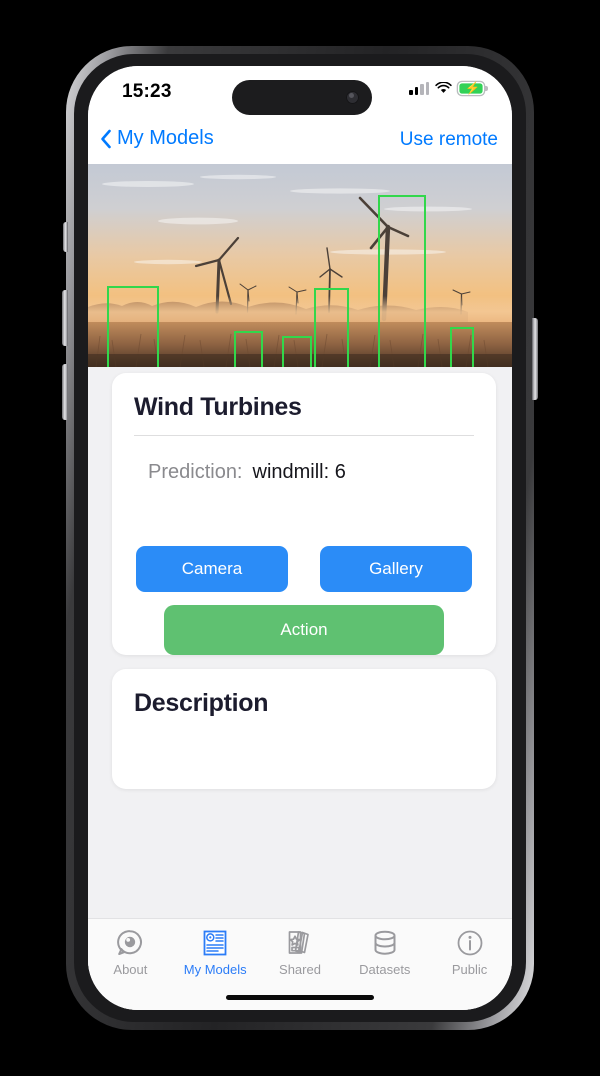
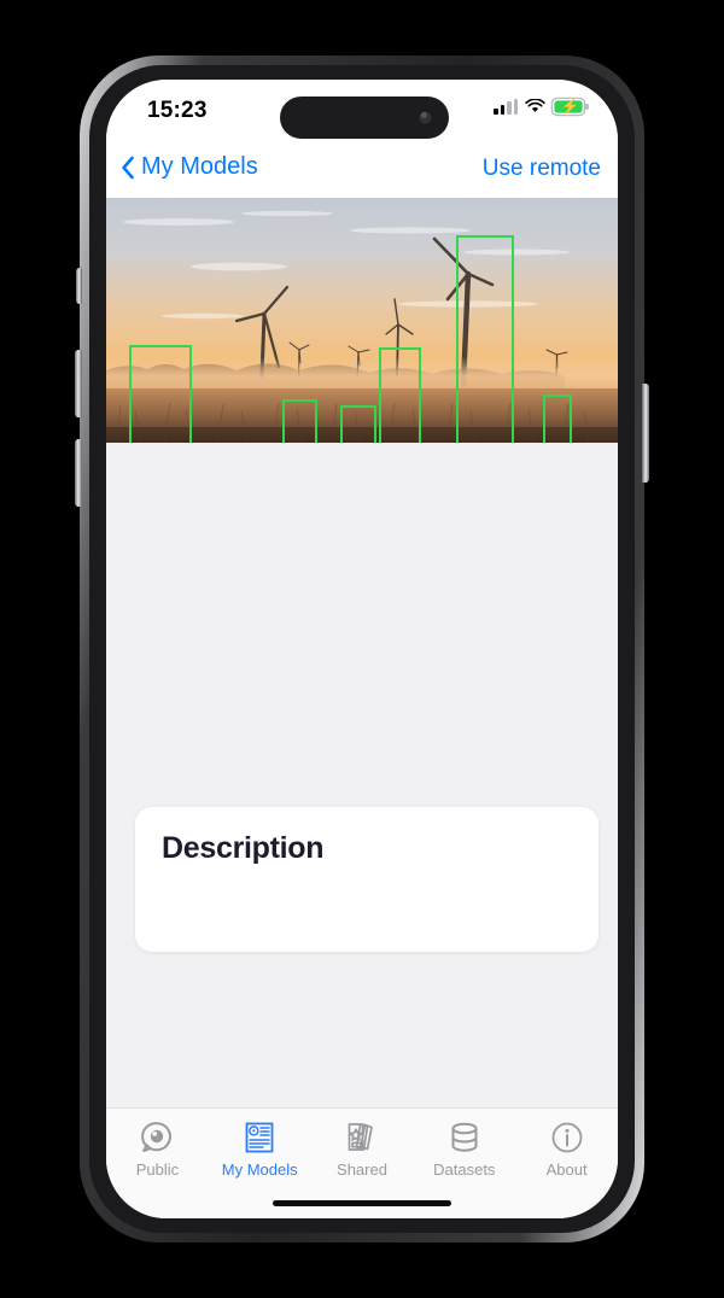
  15:23
  ⚡
  My Models
  Use remote
- Wind Turbines
- Prediction:
- windmill: 6
- Camera
- Gallery
- Action
  Description
- About
+ Public
  My Models
  Shared
  Datasets
- Public
+ About
